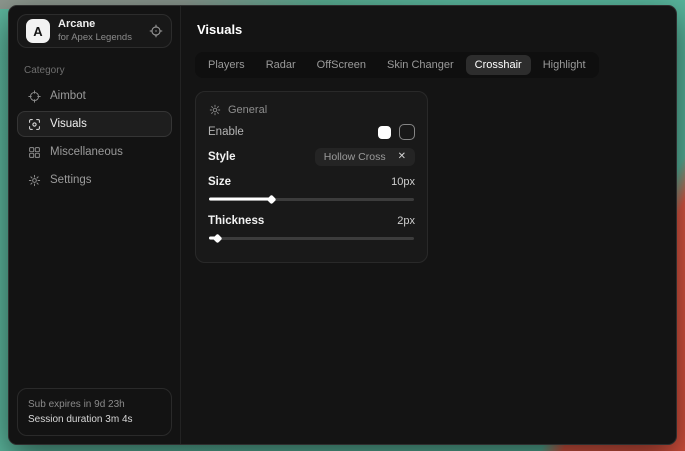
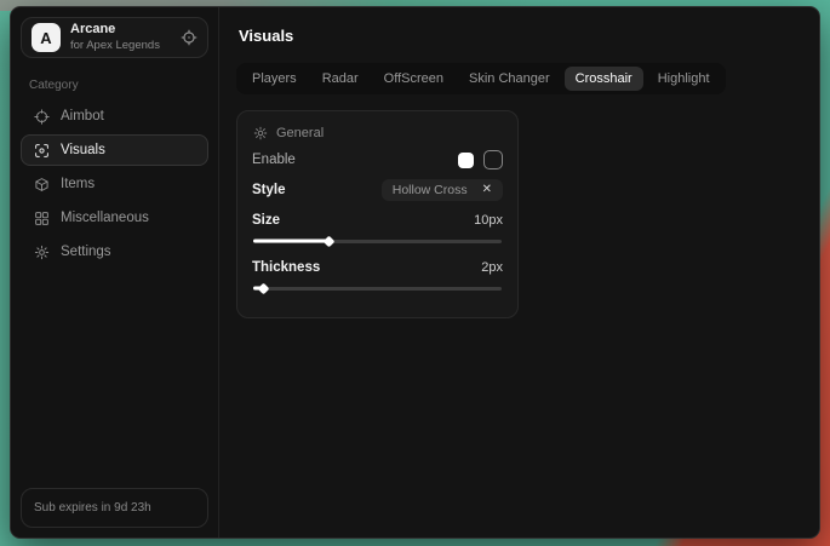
  A
  Arcane
  for Apex Legends
  Category
  Aimbot
  Visuals
+ Items
  Miscellaneous
  Settings
  Sub expires in 9d 23h
- Session duration 3m 4s
  Visuals
  Players
  Radar
  OffScreen
  Skin Changer
  Crosshair
  Highlight
  General
  Enable
  Style
  Hollow Cross
  ✕
  Size
  10px
  Thickness
  2px
